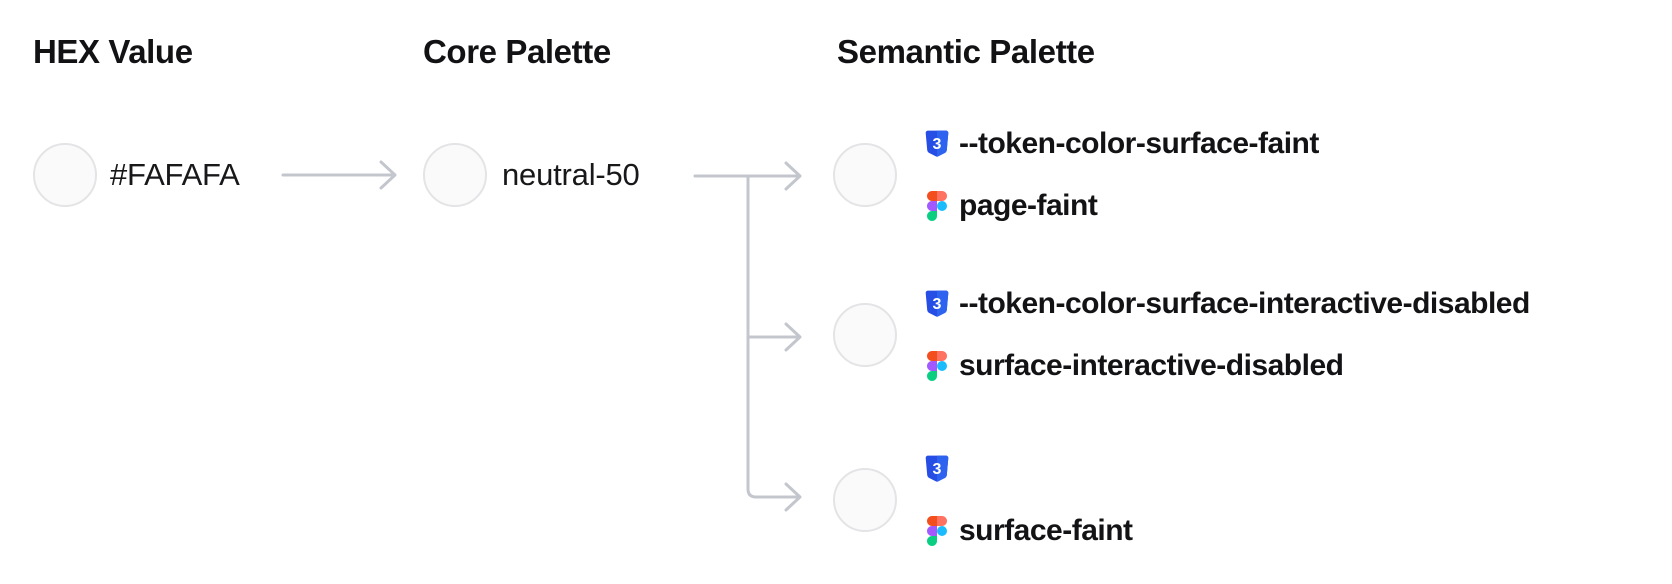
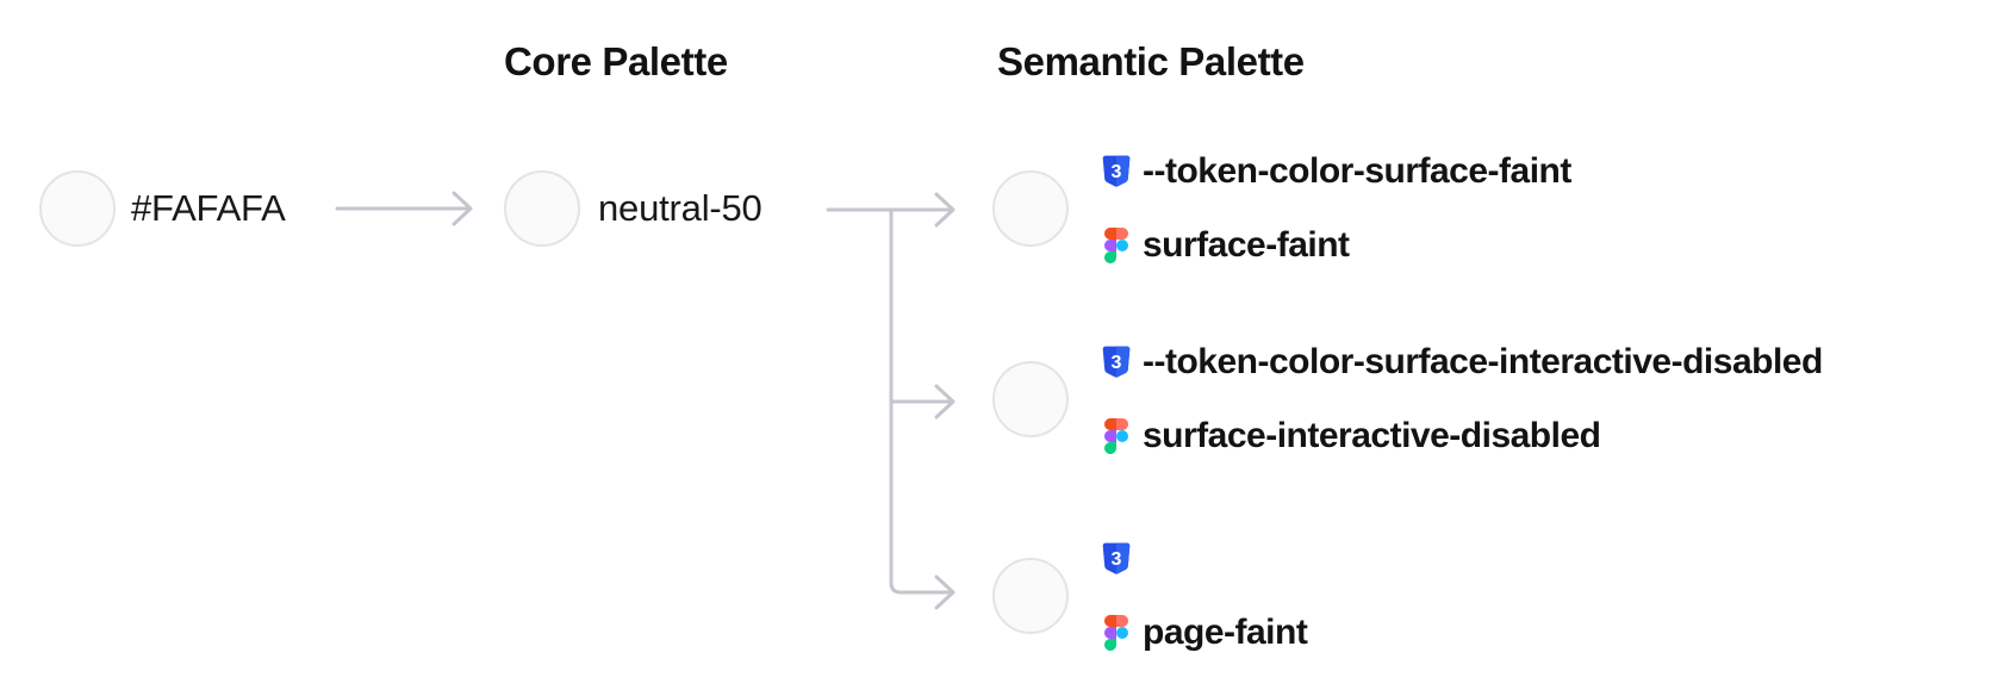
- HEX Value
  Core Palette
  Semantic Palette
  #FAFAFA
  neutral-50
  3
  --token-color-surface-faint
- page-faint
+ surface-faint
  3
  --token-color-surface-interactive-disabled
  surface-interactive-disabled
  3
- surface-faint
+ page-faint
